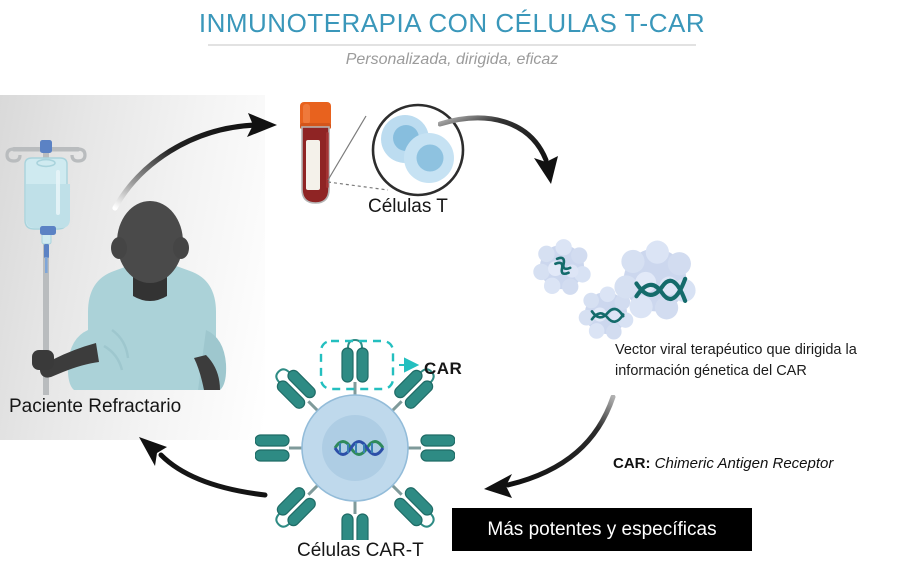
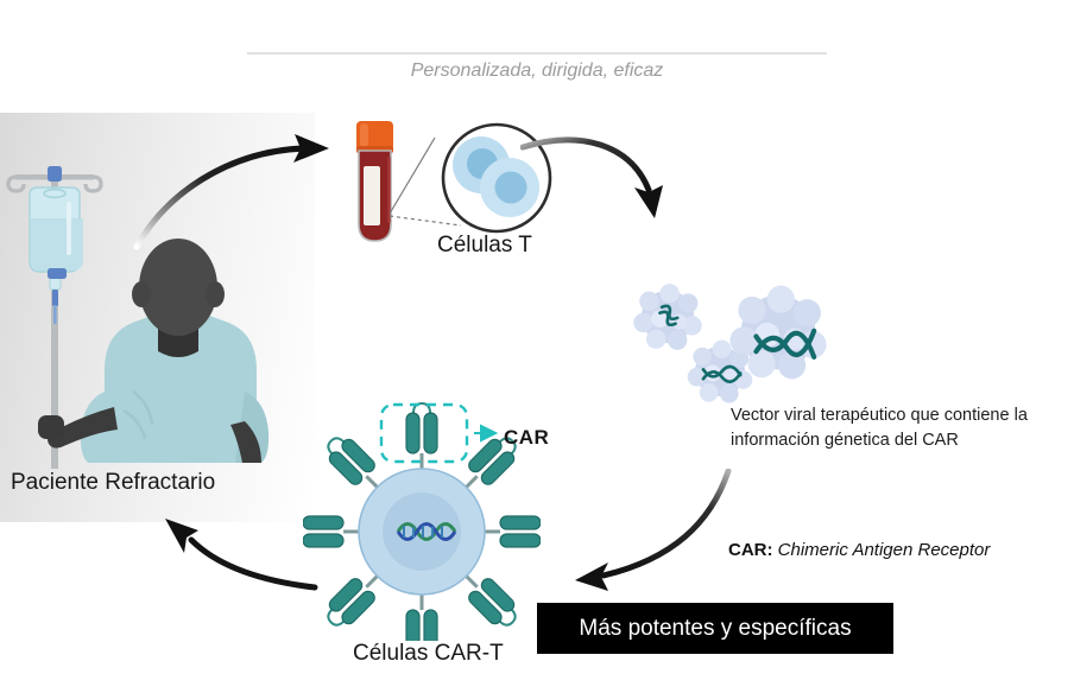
- INMUNOTERAPIA CON CÉLULAS T-CAR
  Personalizada, dirigida, eficaz
  Células T
- Vector viral terapéutico que dirigida la información génetica del CAR
+ Vector viral terapéutico que contiene la información génetica del CAR
  CAR: Chimeric Antigen Receptor
  CAR
  Células CAR-T
  Paciente Refractario
  Más potentes y específicas
